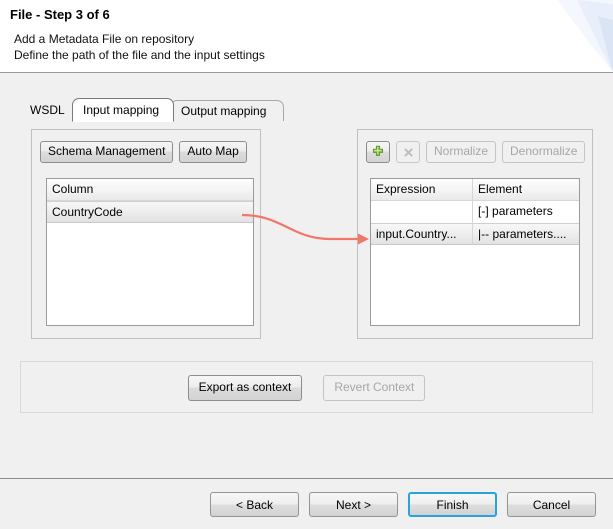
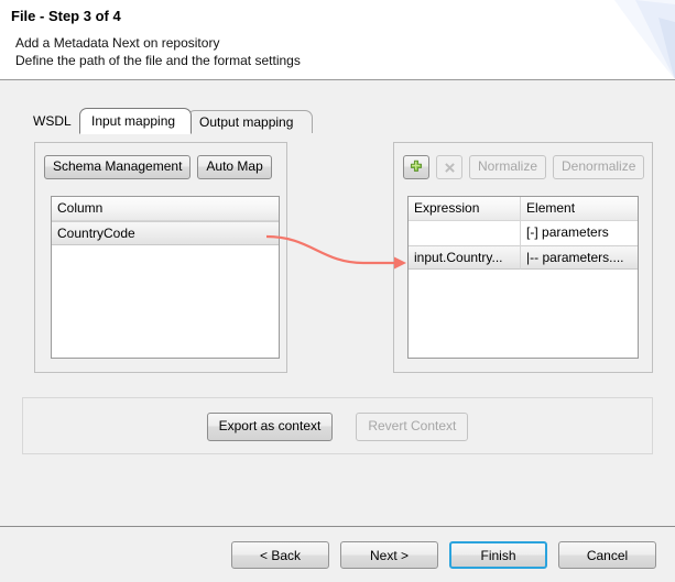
- File - Step 3 of 6
+ File - Step 3 of 4
- Add a Metadata File on repository
+ Add a Metadata Next on repository
- Define the path of the file and the input settings
+ Define the path of the file and the format settings
  WSDL
  Input mapping
  Output mapping
  Schema Management
  Auto Map
  Column
  CountryCode
  Normalize
  Denormalize
  Expression
  Element
  [-] parameters
  input.Country...
  |-- parameters....
  Export as context
  Revert Context
  < Back
  Next >
  Finish
  Cancel
